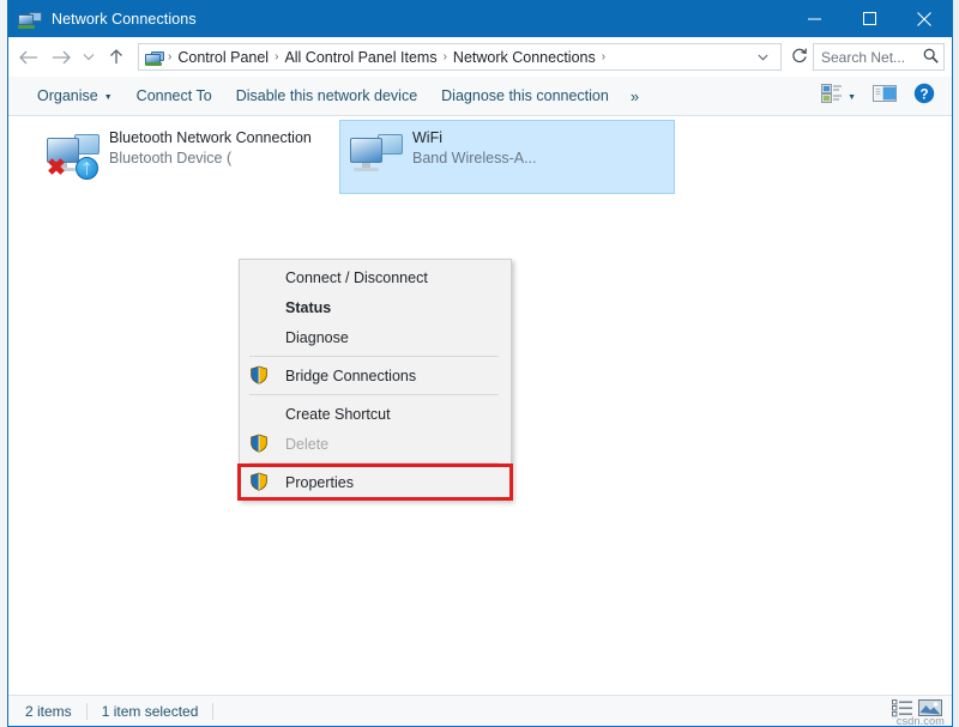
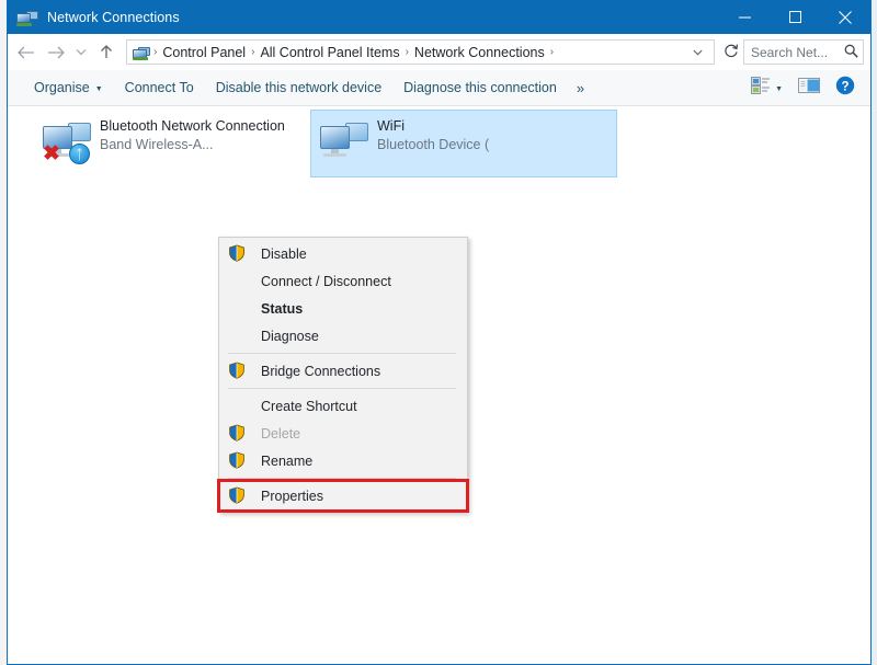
  Network Connections
  ›
  Control Panel
  ›
  All Control Panel Items
  ›
  Network Connections
  ›
  Search Net...
  Organise
  Connect To
  Disable this network device
  Diagnose this connection
  »
  ?
  ✖
  ᛏ
  Bluetooth Network Connection
- Bluetooth Device (
+ Band Wireless-A...
  WiFi
- Band Wireless-A...
+ Bluetooth Device (
+ Disable
  Connect / Disconnect
  Status
  Diagnose
  Bridge Connections
  Create Shortcut
  Delete
+ Rename
  Properties
- 2 items
- 1 item selected
- csdn.com
